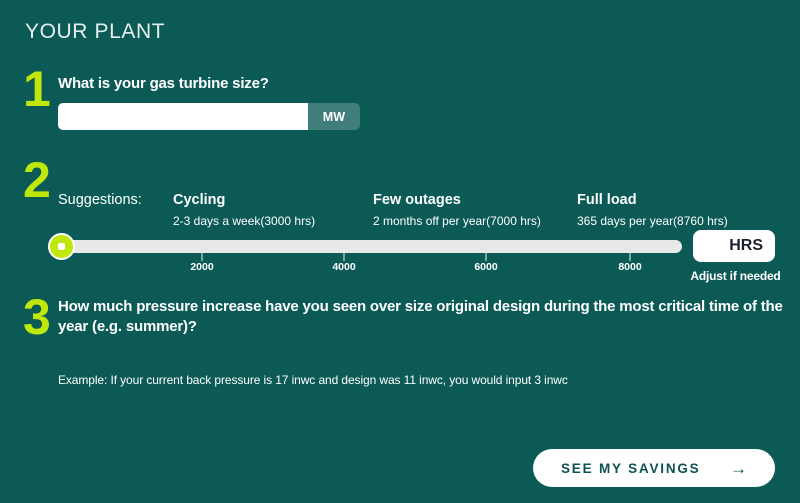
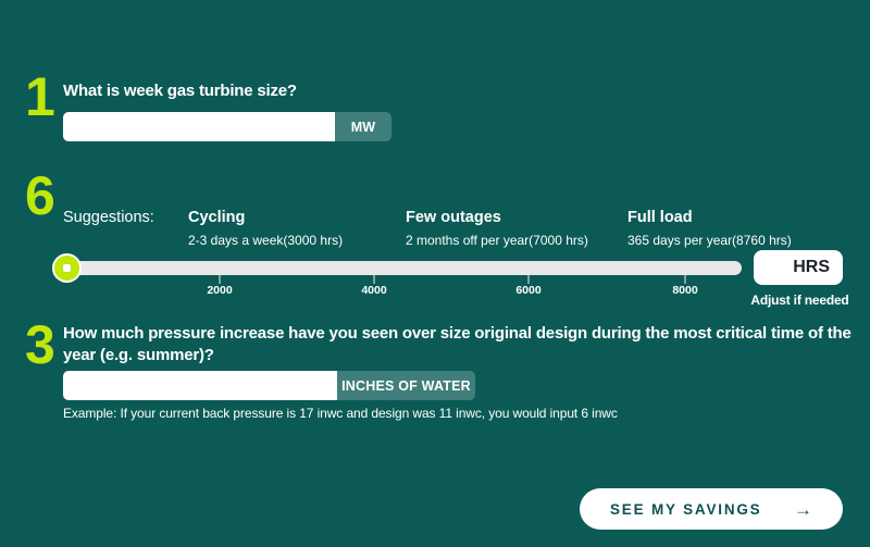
- YOUR PLANT
  1
- What is your gas turbine size?
+ What is week gas turbine size?
  MW
- 2
+ 6
  Suggestions:
  Cycling
  2-3 days a week(3000 hrs)
  Few outages
  2 months off per year(7000 hrs)
  Full load
  365 days per year(8760 hrs)
  2000
  4000
  6000
  8000
  HRS
  Adjust if needed
  3
  How much pressure increase have you seen over size original design during the most critical time of the year (e.g. summer)?
+ INCHES OF WATER
- Example: If your current back pressure is 17 inwc and design was 11 inwc, you would input 3 inwc
+ Example: If your current back pressure is 17 inwc and design was 11 inwc, you would input 6 inwc
  SEE MY SAVINGS
  →
